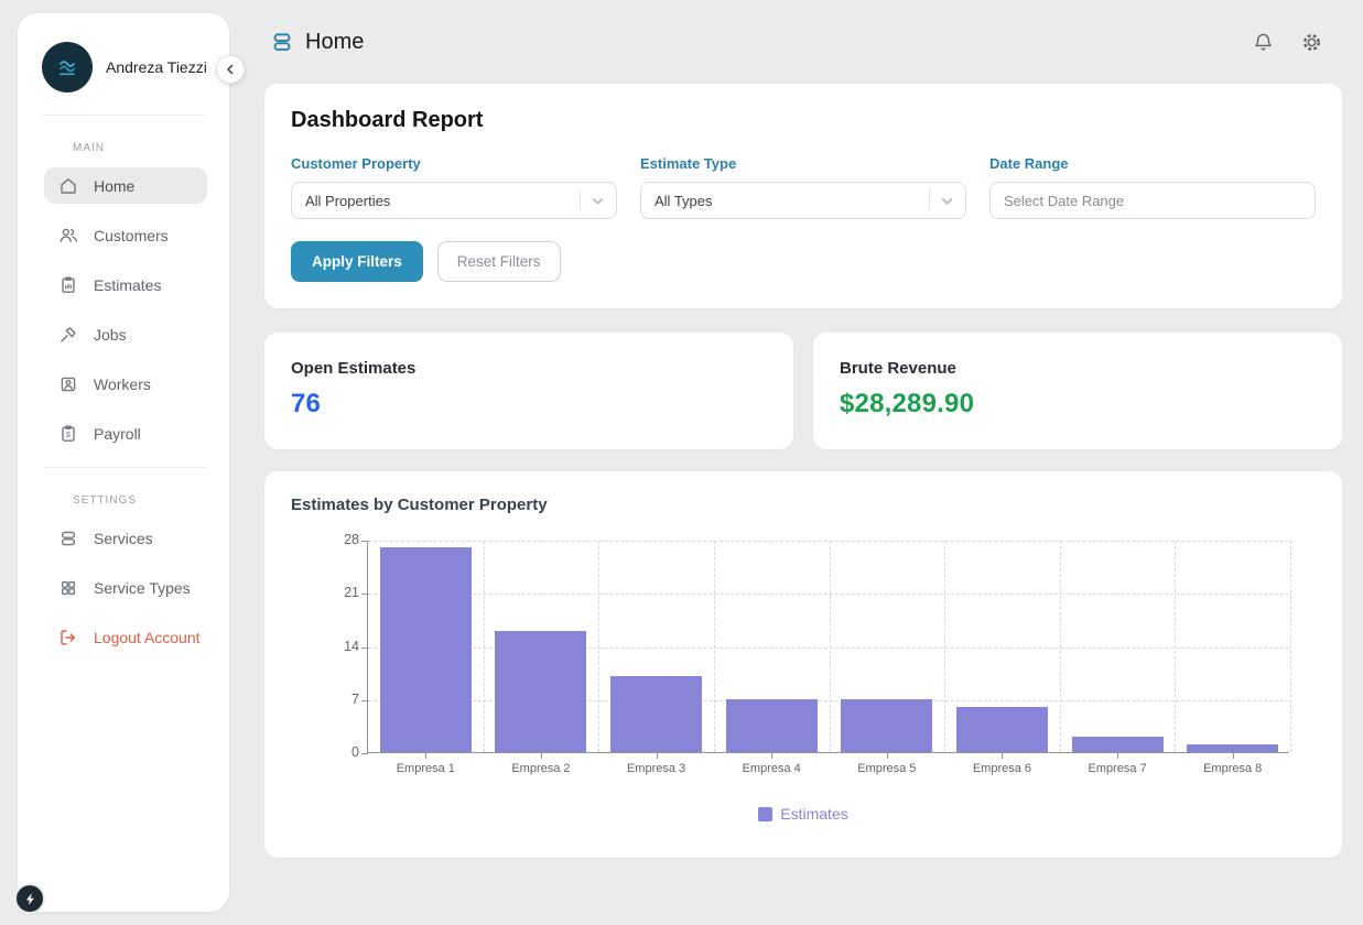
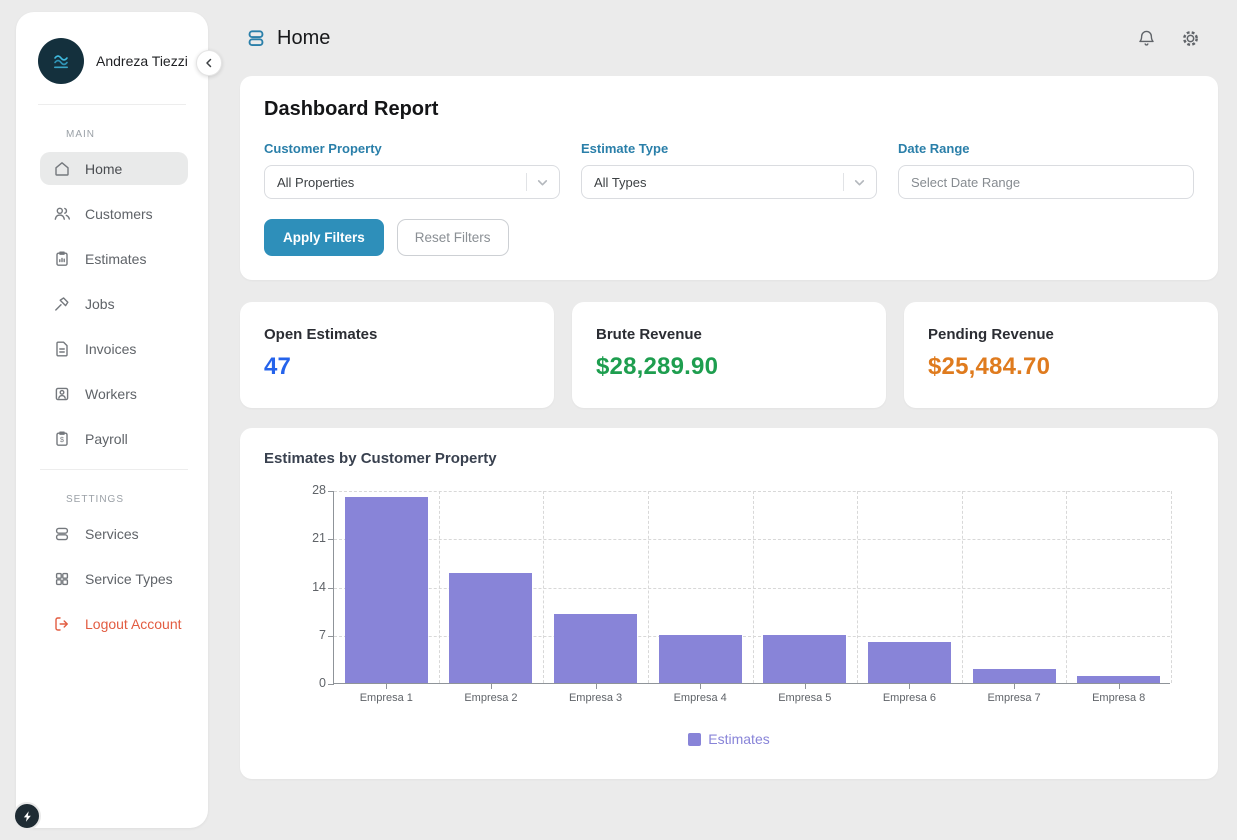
  Andreza Tiezzi
  MAIN
  Home
  Customers
  Estimates
  Jobs
+ Invoices
  Workers
  Payroll
  SETTINGS
  Services
  Service Types
  Logout Account
  Home
  Dashboard Report
  Customer Property
  All Properties
  Estimate Type
  All Types
  Date Range
  Select Date Range
  Apply Filters
  Reset Filters
  Open Estimates
- 76
+ 47
  Brute Revenue
  $28,289.90
+ Pending Revenue
+ $25,484.70
  Estimates by Customer Property
  0
  7
  14
  21
  28
  Empresa 1
  Empresa 2
  Empresa 3
  Empresa 4
  Empresa 5
  Empresa 6
  Empresa 7
  Empresa 8
  Estimates
